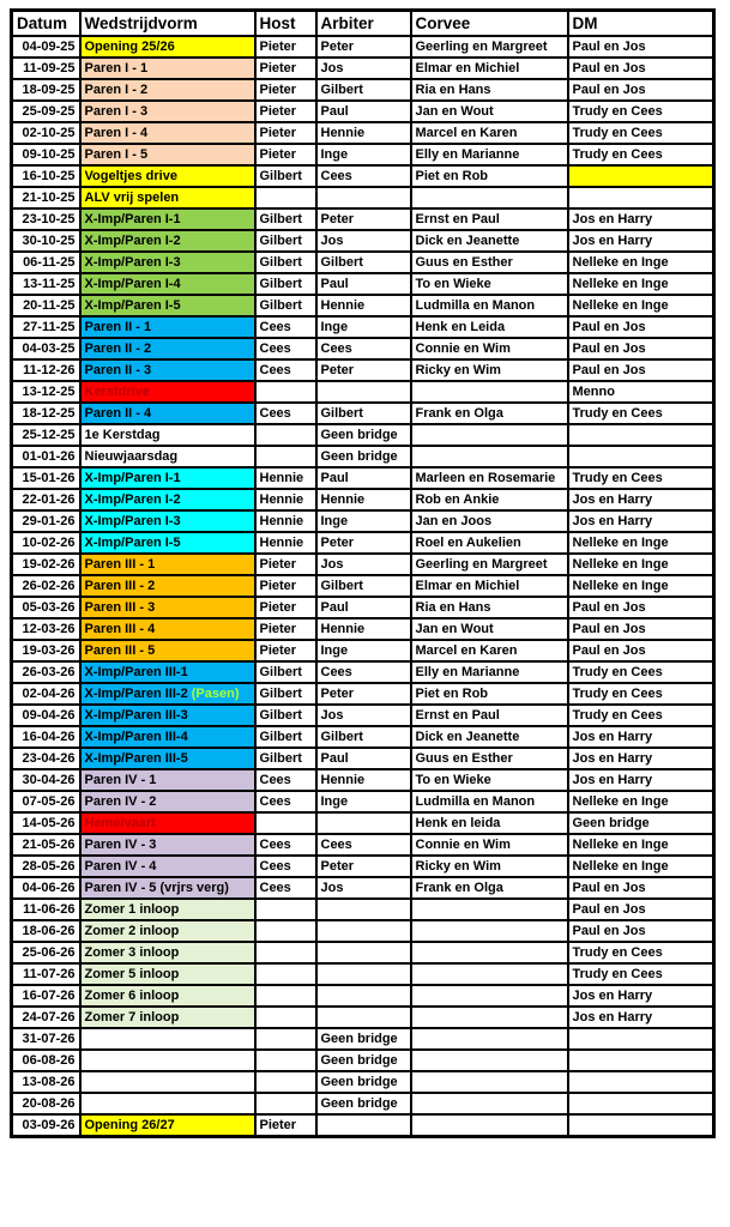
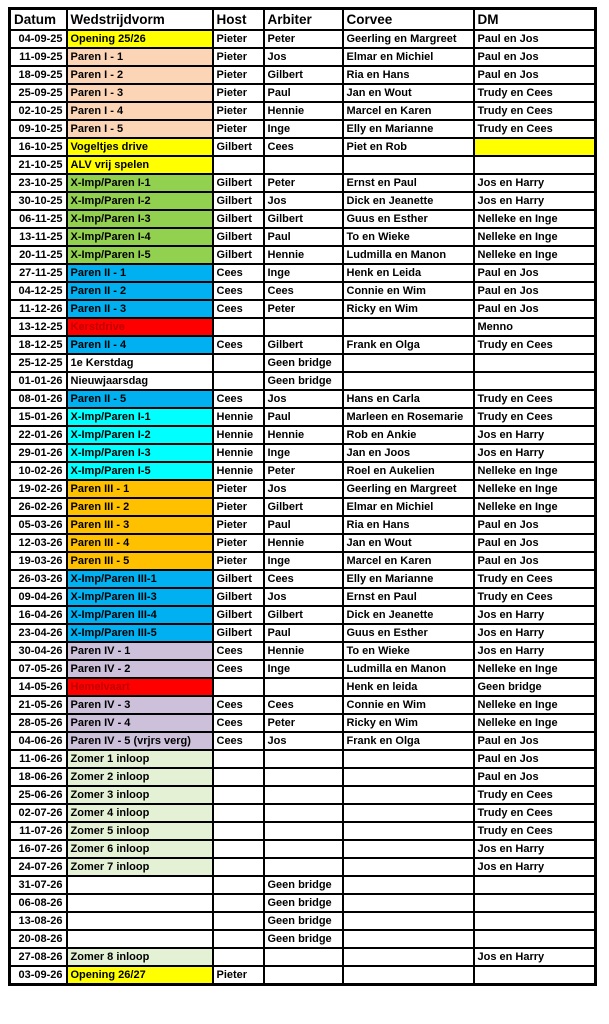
  Datum	Wedstrijdvorm	Host	Arbiter	Corvee	DM
  04-09-25	Opening 25/26	Pieter	Peter	Geerling en Margreet	Paul en Jos
  11-09-25	Paren I - 1	Pieter	Jos	Elmar en Michiel	Paul en Jos
  18-09-25	Paren I - 2	Pieter	Gilbert	Ria en Hans	Paul en Jos
  25-09-25	Paren I - 3	Pieter	Paul	Jan en Wout	Trudy en Cees
  02-10-25	Paren I - 4	Pieter	Hennie	Marcel en Karen	Trudy en Cees
  09-10-25	Paren I - 5	Pieter	Inge	Elly en Marianne	Trudy en Cees
  16-10-25	Vogeltjes drive	Gilbert	Cees	Piet en Rob
  21-10-25	ALV vrij spelen
  23-10-25	X-Imp/Paren I-1	Gilbert	Peter	Ernst en Paul	Jos en Harry
  30-10-25	X-Imp/Paren I-2	Gilbert	Jos	Dick en Jeanette	Jos en Harry
  06-11-25	X-Imp/Paren I-3	Gilbert	Gilbert	Guus en Esther	Nelleke en Inge
  13-11-25	X-Imp/Paren I-4	Gilbert	Paul	To en Wieke	Nelleke en Inge
  20-11-25	X-Imp/Paren I-5	Gilbert	Hennie	Ludmilla en Manon	Nelleke en Inge
  27-11-25	Paren II - 1	Cees	Inge	Henk en Leida	Paul en Jos
- 04-03-25	Paren II - 2	Cees	Cees	Connie en Wim	Paul en Jos
+ 04-12-25	Paren II - 2	Cees	Cees	Connie en Wim	Paul en Jos
  11-12-26	Paren II - 3	Cees	Peter	Ricky en Wim	Paul en Jos
  13-12-25	Kerstdrive				Menno
  18-12-25	Paren II - 4	Cees	Gilbert	Frank en Olga	Trudy en Cees
  25-12-25	1e Kerstdag		Geen bridge
  01-01-26	Nieuwjaarsdag		Geen bridge
+ 08-01-26	Paren II - 5	Cees	Jos	Hans en Carla	Trudy en Cees
  15-01-26	X-Imp/Paren I-1	Hennie	Paul	Marleen en Rosemarie	Trudy en Cees
  22-01-26	X-Imp/Paren I-2	Hennie	Hennie	Rob en Ankie	Jos en Harry
  29-01-26	X-Imp/Paren I-3	Hennie	Inge	Jan en Joos	Jos en Harry
  10-02-26	X-Imp/Paren I-5	Hennie	Peter	Roel en Aukelien	Nelleke en Inge
  19-02-26	Paren III - 1	Pieter	Jos	Geerling en Margreet	Nelleke en Inge
  26-02-26	Paren III - 2	Pieter	Gilbert	Elmar en Michiel	Nelleke en Inge
  05-03-26	Paren III - 3	Pieter	Paul	Ria en Hans	Paul en Jos
  12-03-26	Paren III - 4	Pieter	Hennie	Jan en Wout	Paul en Jos
  19-03-26	Paren III - 5	Pieter	Inge	Marcel en Karen	Paul en Jos
  26-03-26	X-Imp/Paren III-1	Gilbert	Cees	Elly en Marianne	Trudy en Cees
- 02-04-26	X-Imp/Paren III-2 (Pasen)	Gilbert	Peter	Piet en Rob	Trudy en Cees
  09-04-26	X-Imp/Paren III-3	Gilbert	Jos	Ernst en Paul	Trudy en Cees
  16-04-26	X-Imp/Paren III-4	Gilbert	Gilbert	Dick en Jeanette	Jos en Harry
  23-04-26	X-Imp/Paren III-5	Gilbert	Paul	Guus en Esther	Jos en Harry
  30-04-26	Paren IV - 1	Cees	Hennie	To en Wieke	Jos en Harry
  07-05-26	Paren IV - 2	Cees	Inge	Ludmilla en Manon	Nelleke en Inge
  14-05-26	Hemelvaart			Henk en leida	Geen bridge
  21-05-26	Paren IV - 3	Cees	Cees	Connie en Wim	Nelleke en Inge
  28-05-26	Paren IV - 4	Cees	Peter	Ricky en Wim	Nelleke en Inge
  04-06-26	Paren IV - 5 (vrjrs verg)	Cees	Jos	Frank en Olga	Paul en Jos
  11-06-26	Zomer 1 inloop				Paul en Jos
  18-06-26	Zomer 2 inloop				Paul en Jos
  25-06-26	Zomer 3 inloop				Trudy en Cees
+ 02-07-26	Zomer 4 inloop				Trudy en Cees
  11-07-26	Zomer 5 inloop				Trudy en Cees
  16-07-26	Zomer 6 inloop				Jos en Harry
  24-07-26	Zomer 7 inloop				Jos en Harry
  31-07-26			Geen bridge
  06-08-26			Geen bridge
  13-08-26			Geen bridge
  20-08-26			Geen bridge
+ 27-08-26	Zomer 8 inloop				Jos en Harry
  03-09-26	Opening 26/27	Pieter
